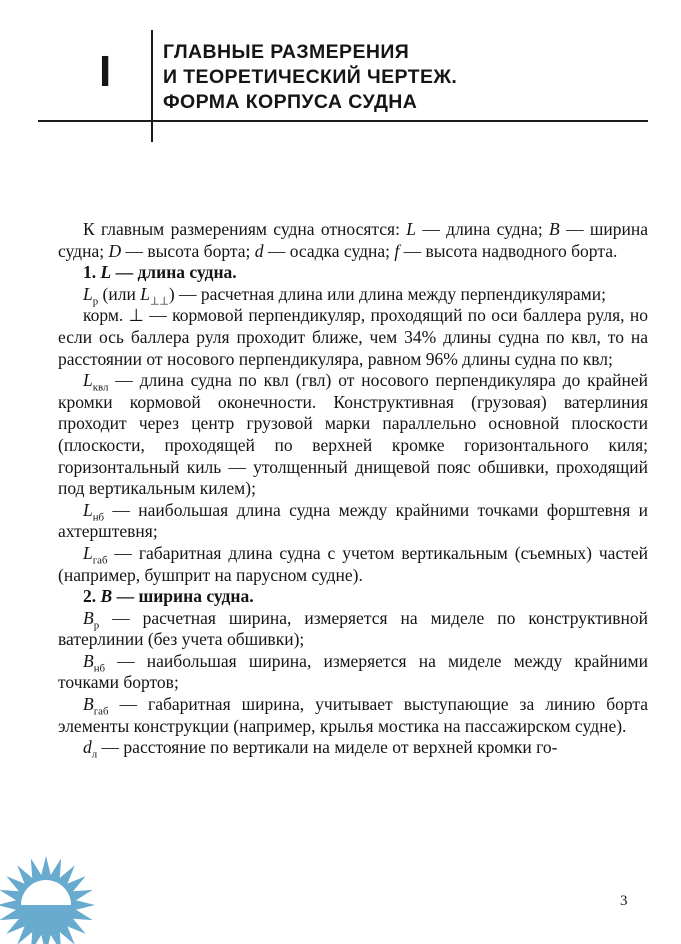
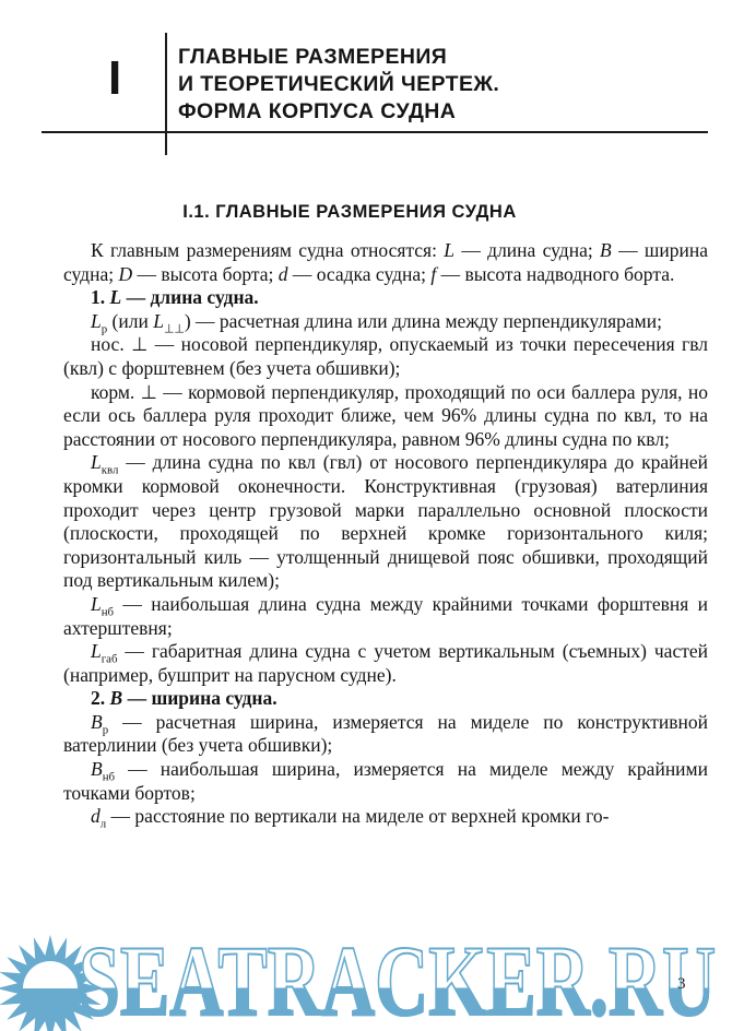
+ SEATRACKER.RU
  I
  ГЛАВНЫЕ РАЗМЕРЕНИЯ
  И ТЕОРЕТИЧЕСКИЙ ЧЕРТЕЖ.
  ФОРМА КОРПУСА СУДНА
+ I.1. ГЛАВНЫЕ РАЗМЕРЕНИЯ СУДНА
  К главным размерениям судна относятся: L — длина судна; B — ширина судна; D — высота борта; d — осадка судна; f — высота надводного борта.
  1. L — длина судна.
  Lр (или L⊥⊥) — расчетная длина или длина между перпендикулярами;
+ нос. ⊥ — носовой перпендикуляр, опускаемый из точки пересечения гвл (квл) с форштевнем (без учета обшивки);
- корм. ⊥ — кормовой перпендикуляр, проходящий по оси баллера руля, но если ось баллера руля проходит ближе, чем 34% длины судна по квл, то на расстоянии от носового перпендикуляра, равном 96% длины судна по квл;
+ корм. ⊥ — кормовой перпендикуляр, проходящий по оси баллера руля, но если ось баллера руля проходит ближе, чем 96% длины судна по квл, то на расстоянии от носового перпендикуляра, равном 96% длины судна по квл;
  Lквл — длина судна по квл (гвл) от носового перпендикуляра до крайней кромки кормовой оконечности. Конструктивная (грузовая) ватерлиния проходит через центр грузовой марки параллельно основной плоскости (плоскости, проходящей по верхней кромке горизонтального киля; горизонтальный киль — утолщенный днищевой пояс обшивки, проходящий под вертикальным килем);
  Lнб — наибольшая длина судна между крайними точками форштевня и ахтерштевня;
  Lгаб — габаритная длина судна с учетом вертикальным (съемных) частей (например, бушприт на парусном судне).
  2. B — ширина судна.
  Bр — расчетная ширина, измеряется на миделе по конструктивной ватерлинии (без учета обшивки);
  Bнб — наибольшая ширина, измеряется на миделе между крайними точками бортов;
- Bгаб — габаритная ширина, учитывает выступающие за линию борта элементы конструкции (например, крылья мостика на пассажирском судне).
  dл — расстояние по вертикали на миделе от верхней кромки го-
  3
